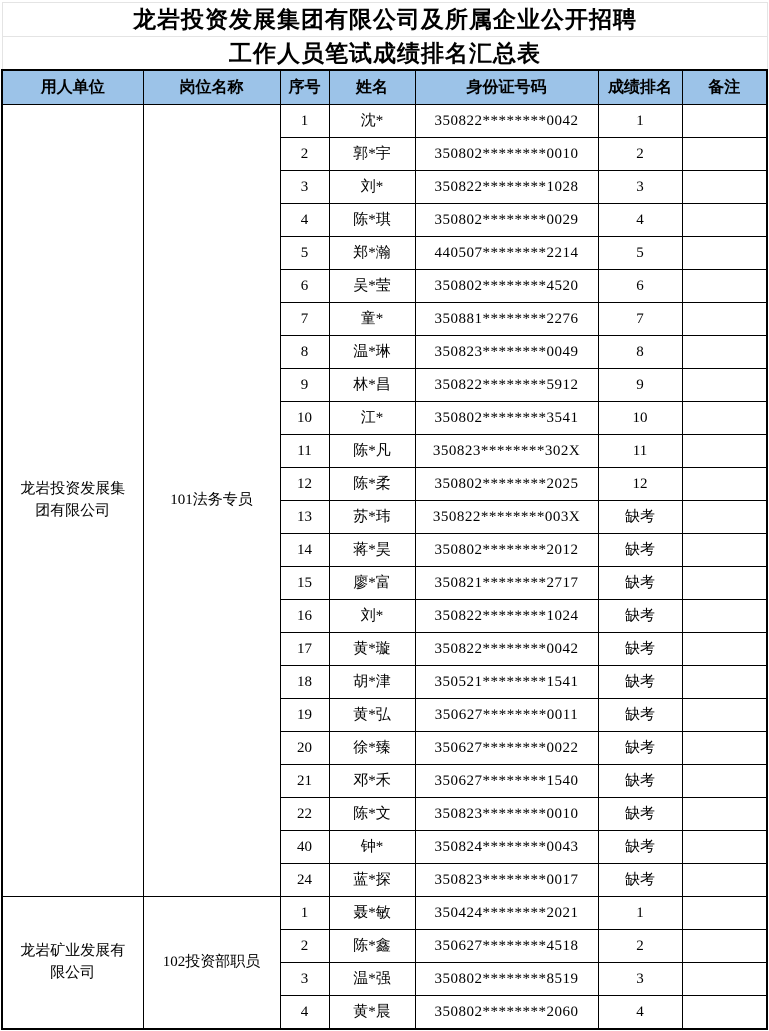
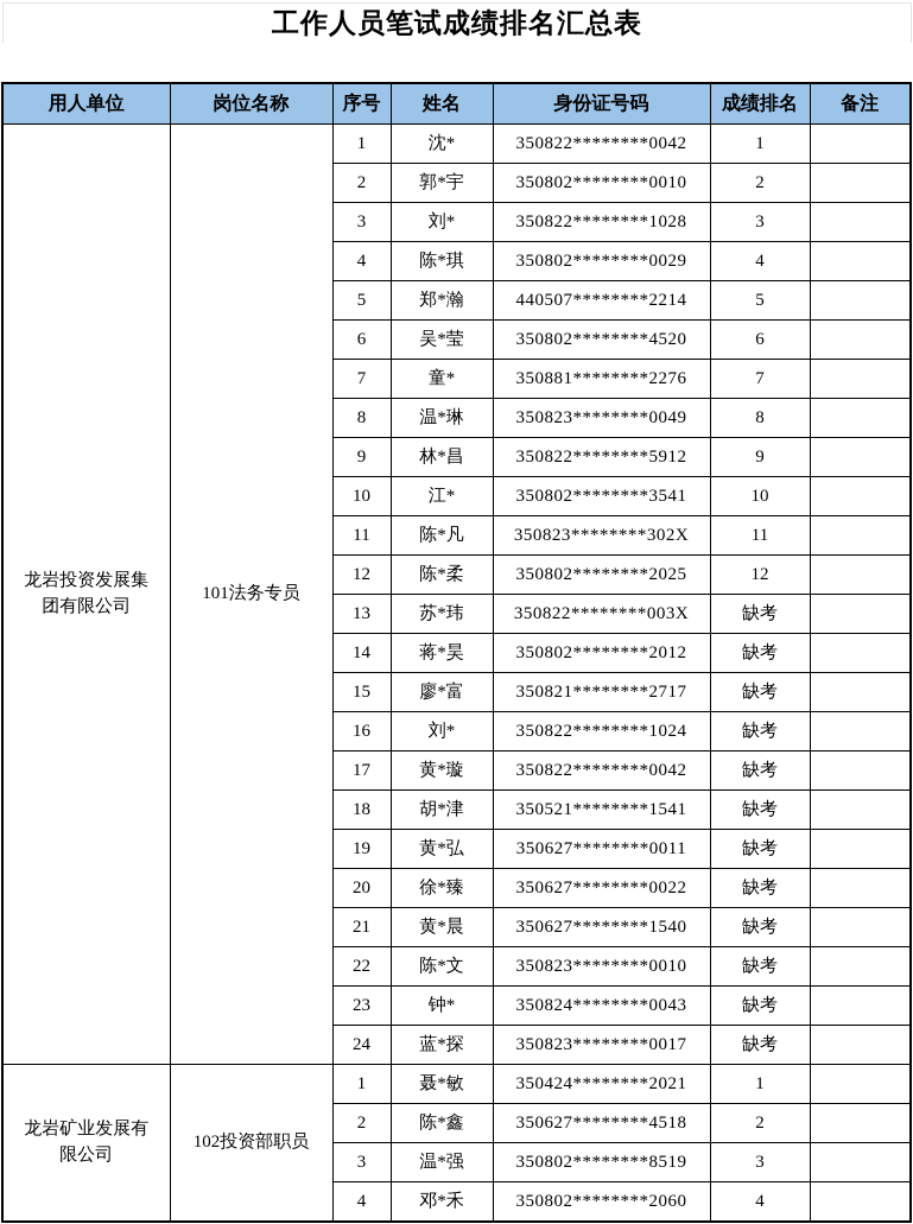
- 龙岩投资发展集团有限公司及所属企业公开招聘
  工作人员笔试成绩排名汇总表
  用人单位	岗位名称	序号	姓名	身份证号码	成绩排名	备注
  龙岩投资发展集团有限公司	101法务专员	1	沈*	350822********0042	1
  2	郭*宇	350802********0010	2
  3	刘*	350822********1028	3
  4	陈*琪	350802********0029	4
  5	郑*瀚	440507********2214	5
  6	吴*莹	350802********4520	6
  7	童*	350881********2276	7
  8	温*琳	350823********0049	8
  9	林*昌	350822********5912	9
  10	江*	350802********3541	10
  11	陈*凡	350823********302X	11
  12	陈*柔	350802********2025	12
  13	苏*玮	350822********003X	缺考
  14	蒋*昊	350802********2012	缺考
  15	廖*富	350821********2717	缺考
  16	刘*	350822********1024	缺考
  17	黄*璇	350822********0042	缺考
  18	胡*津	350521********1541	缺考
  19	黄*弘	350627********0011	缺考
  20	徐*臻	350627********0022	缺考
- 21	邓*禾	350627********1540	缺考
+ 21	黄*晨	350627********1540	缺考
  22	陈*文	350823********0010	缺考
- 40	钟*	350824********0043	缺考
+ 23	钟*	350824********0043	缺考
  24	蓝*探	350823********0017	缺考
  龙岩矿业发展有限公司	102投资部职员	1	聂*敏	350424********2021	1
  2	陈*鑫	350627********4518	2
  3	温*强	350802********8519	3
- 4	黄*晨	350802********2060	4
+ 4	邓*禾	350802********2060	4
